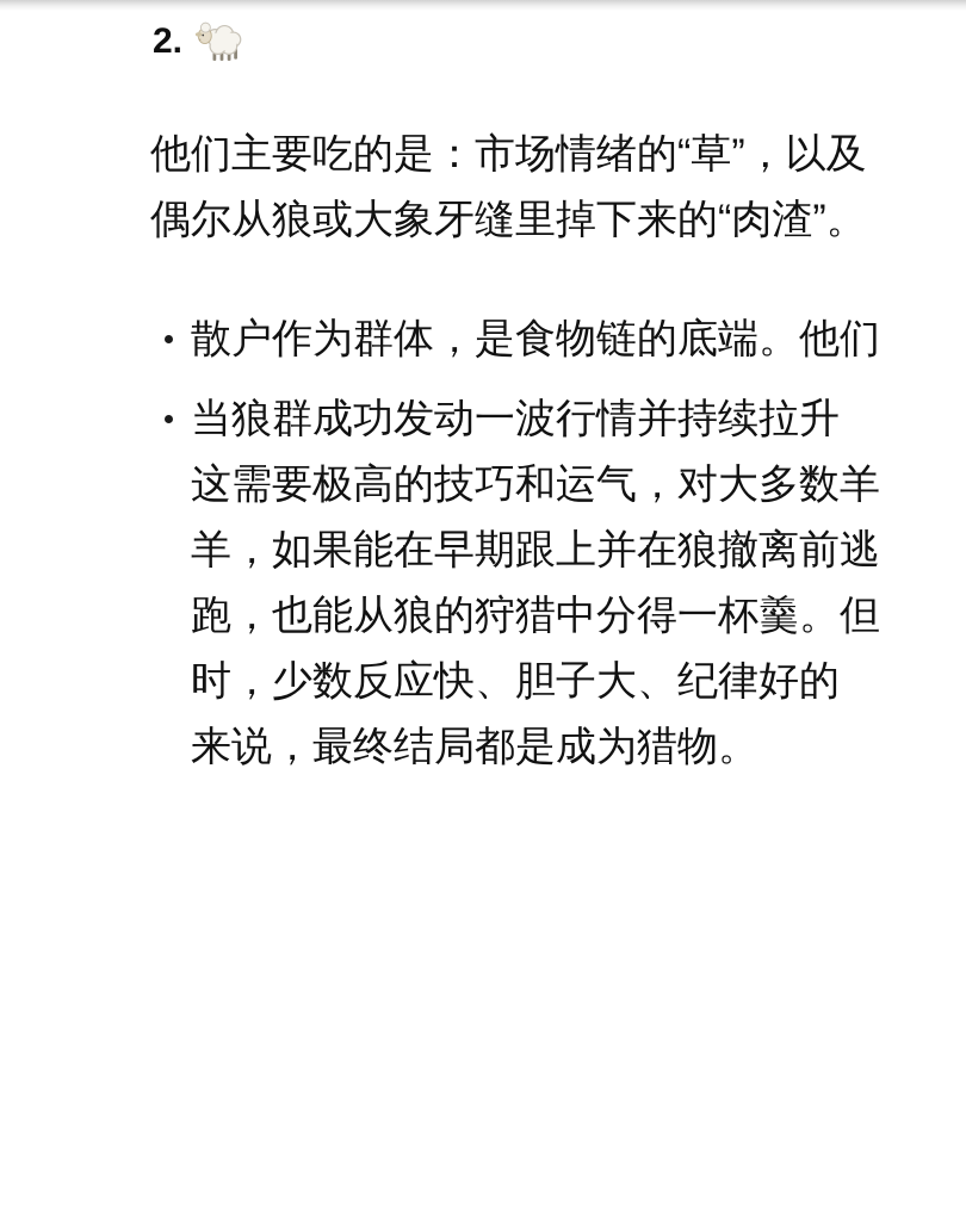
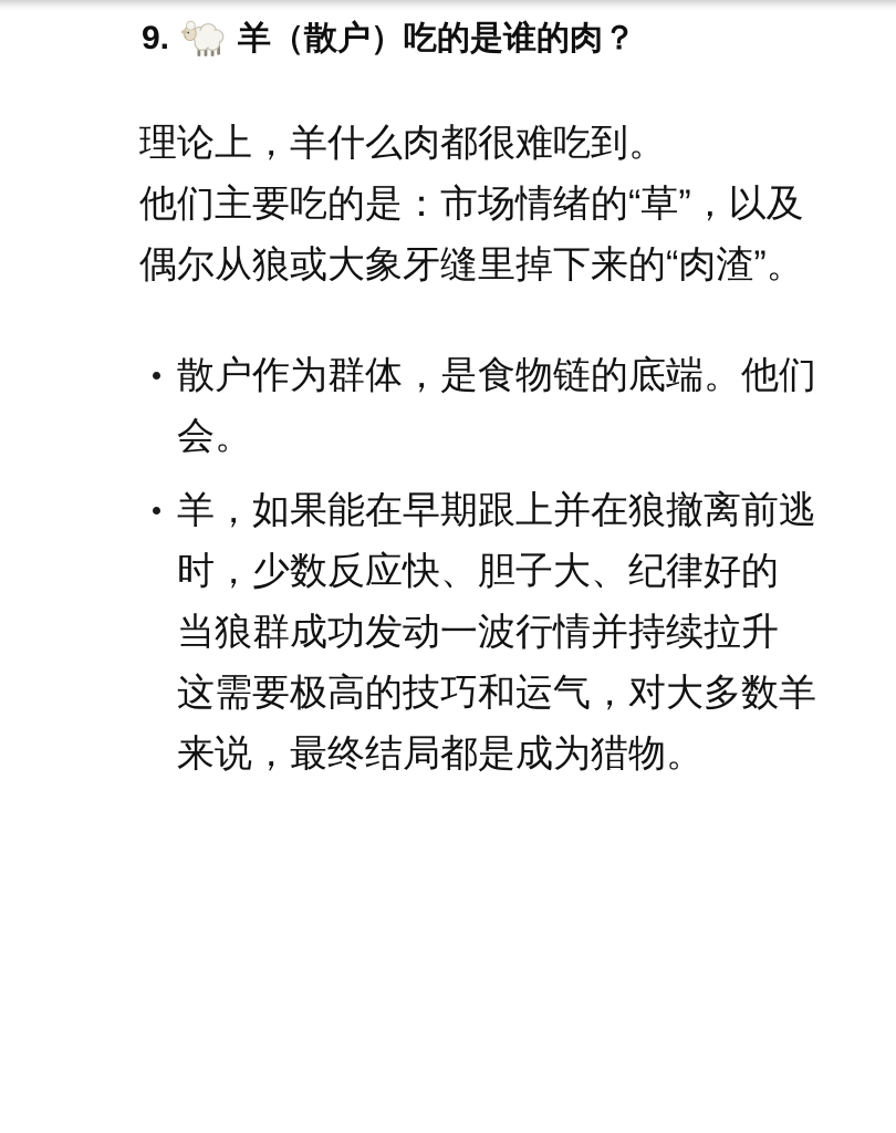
- 2.
+ 9.
+ 羊（散户）吃的是谁的肉？
+ 理论上，羊什么肉都很难吃到。
  他们主要吃的是：市场情绪的“草”，以及
  偶尔从狼或大象牙缝里掉下来的“肉渣”。
  散户作为群体，是食物链的底端。他们
+ 会。
- 当狼群成功发动一波行情并持续拉升
+ 羊，如果能在早期跟上并在狼撤离前逃
- 这需要极高的技巧和运气，对大多数羊
+ 时，少数反应快、胆子大、纪律好的
- 羊，如果能在早期跟上并在狼撤离前逃
+ 当狼群成功发动一波行情并持续拉升
- 跑，也能从狼的狩猎中分得一杯羹。但
- 时，少数反应快、胆子大、纪律好的
+ 这需要极高的技巧和运气，对大多数羊
  来说，最终结局都是成为猎物。
